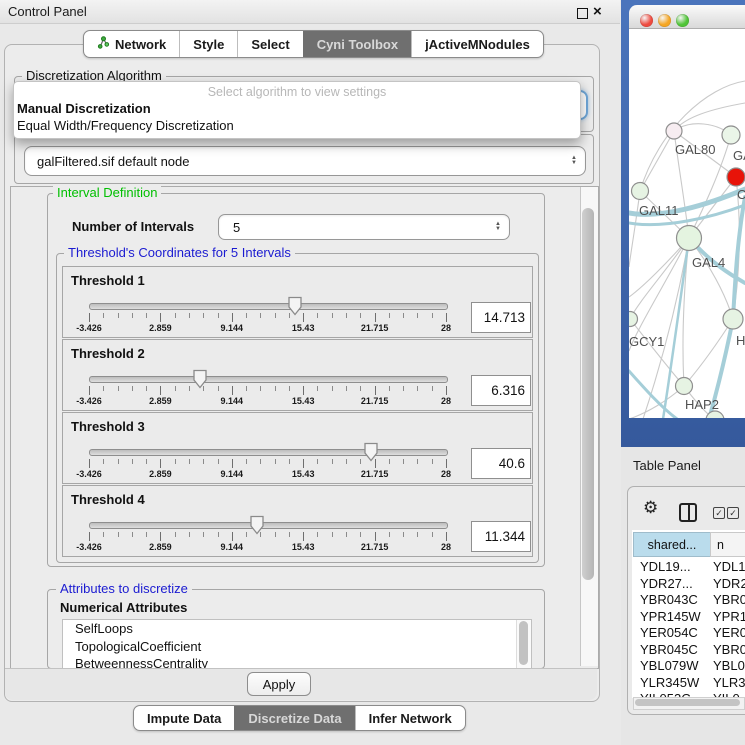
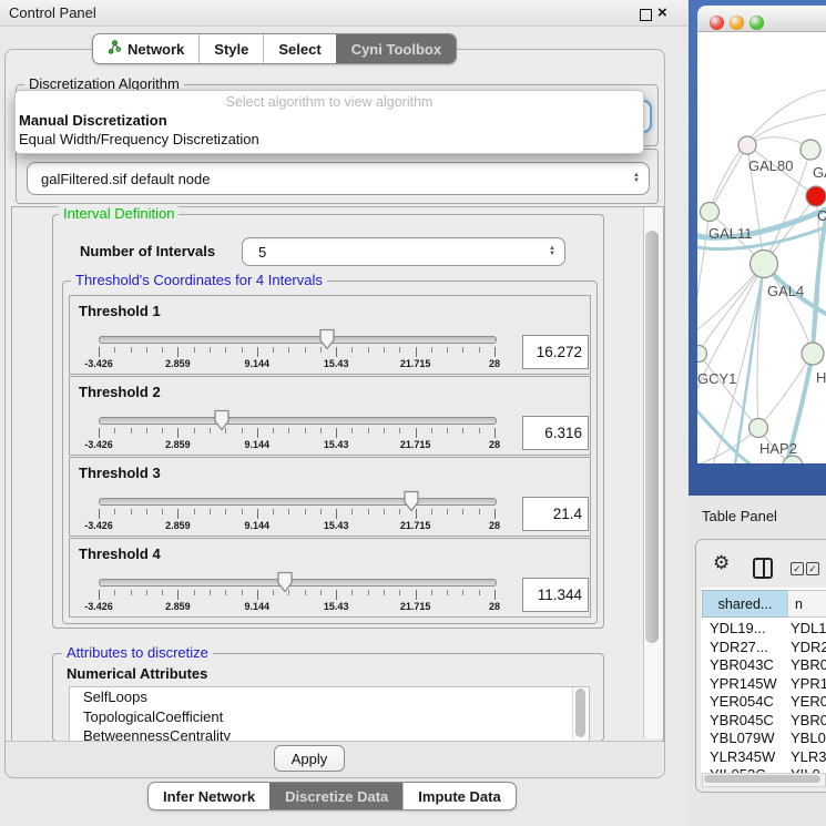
  Control Panel
  ×
  Network
  Style
  Select
  Cyni Toolbox
- jActiveMNodules
  Discretization Algorithm
- Select algorithm to view settings
+ Select algorithm to view algorithm
  Manual Discretization
  Equal Width/Frequency Discretization
  galFiltered.sif default node
  Interval Definition
  Number of Intervals
  5
- Threshold's Coordinates for 5 Intervals
+ Threshold's Coordinates for 4 Intervals
  Threshold 1
  -3.426
  2.859
  9.144
  15.43
  21.715
  28
- 14.713
+ 16.272
  Threshold 2
  -3.426
  2.859
  9.144
  15.43
  21.715
  28
  6.316
  Threshold 3
  -3.426
  2.859
  9.144
  15.43
  21.715
  28
- 40.6
+ 21.4
  Threshold 4
  -3.426
  2.859
  9.144
  15.43
  21.715
  28
  11.344
  Attributes to discretize
  Numerical Attributes
  SelfLoops
  TopologicalCoefficient
  BetweennessCentrality
  Apply
- Impute Data
+ Infer Network
  Discretize Data
- Infer Network
+ Impute Data
  GAL80
  C
  GAL11
  GAL4
  GCY1
  H
  HAP2
  Table Panel
  ⚙
  shared...
  n
  YDL19...
  YDL1
  YDR27...
  YDR2
  YBR043C
  YBR0
  YPR145W
  YPR1
  YER054C
  YER0
  YBR045C
  YBR0
  YBL079W
  YBL0
  YLR345W
  YLR3
